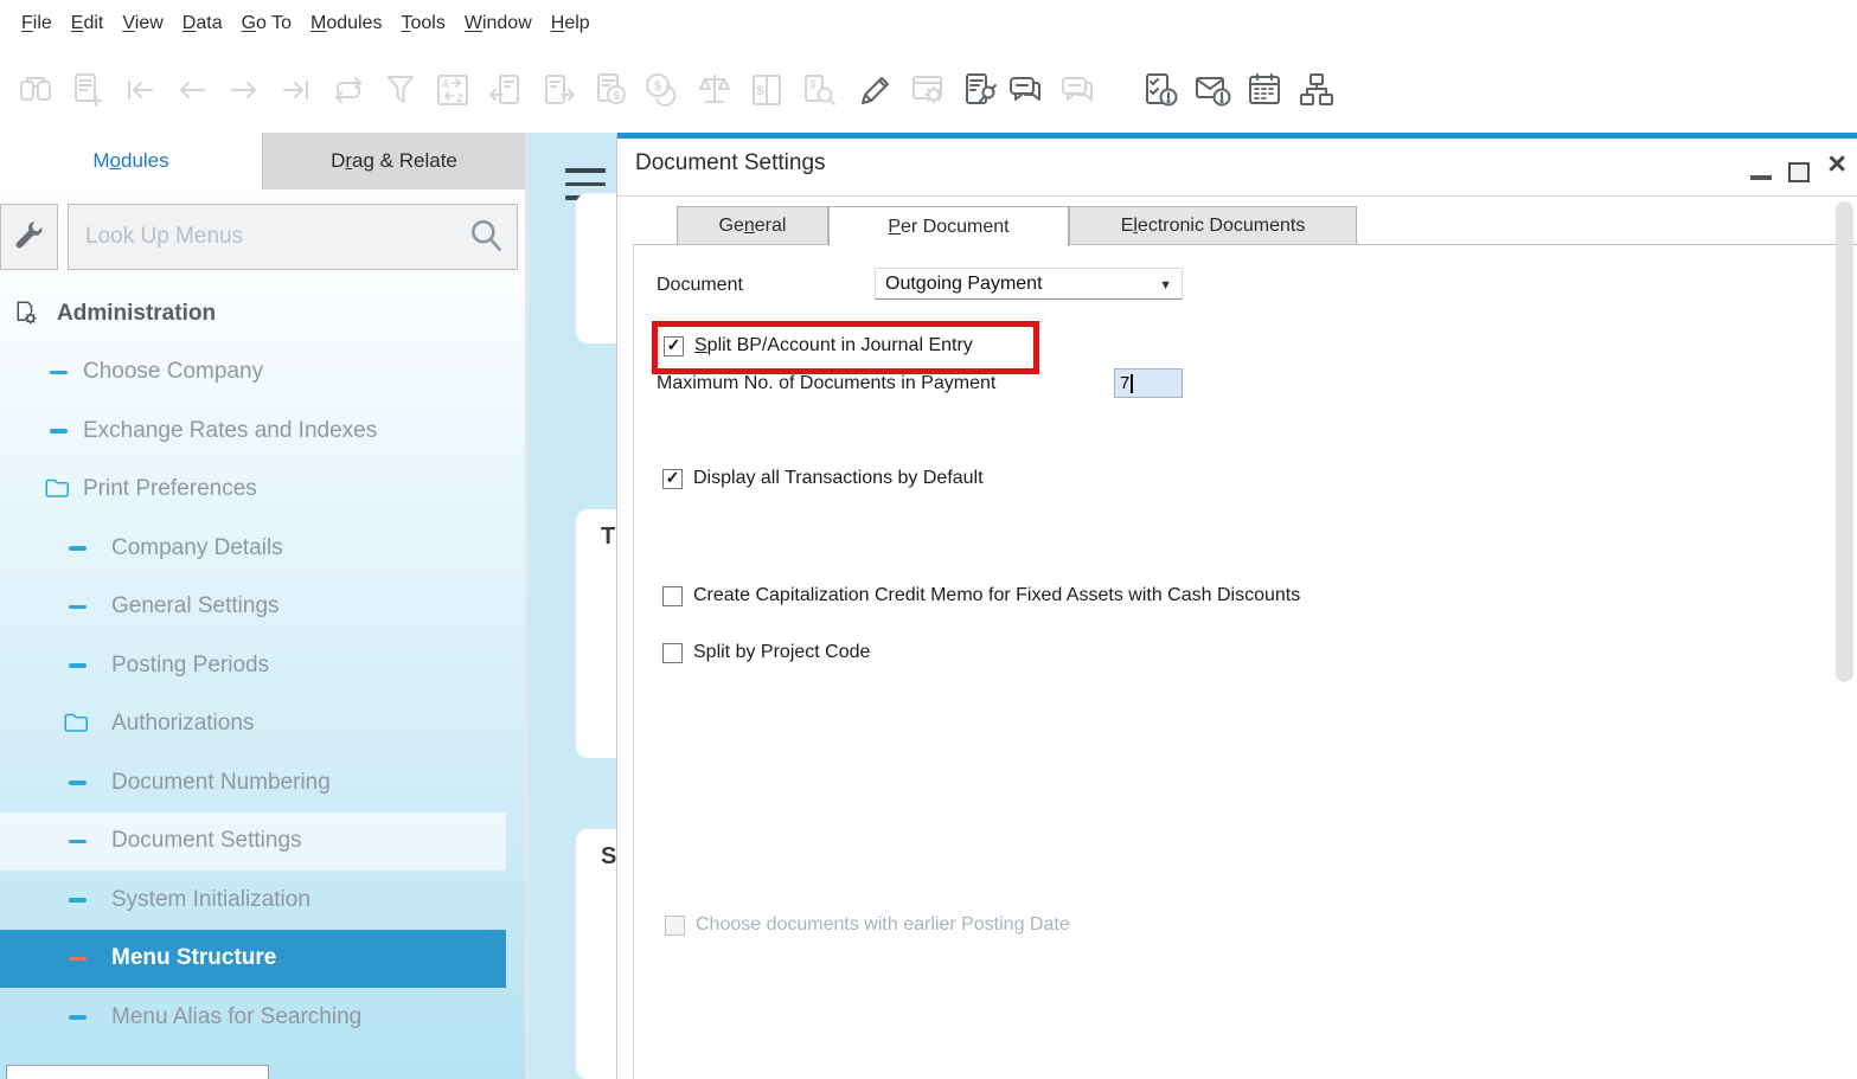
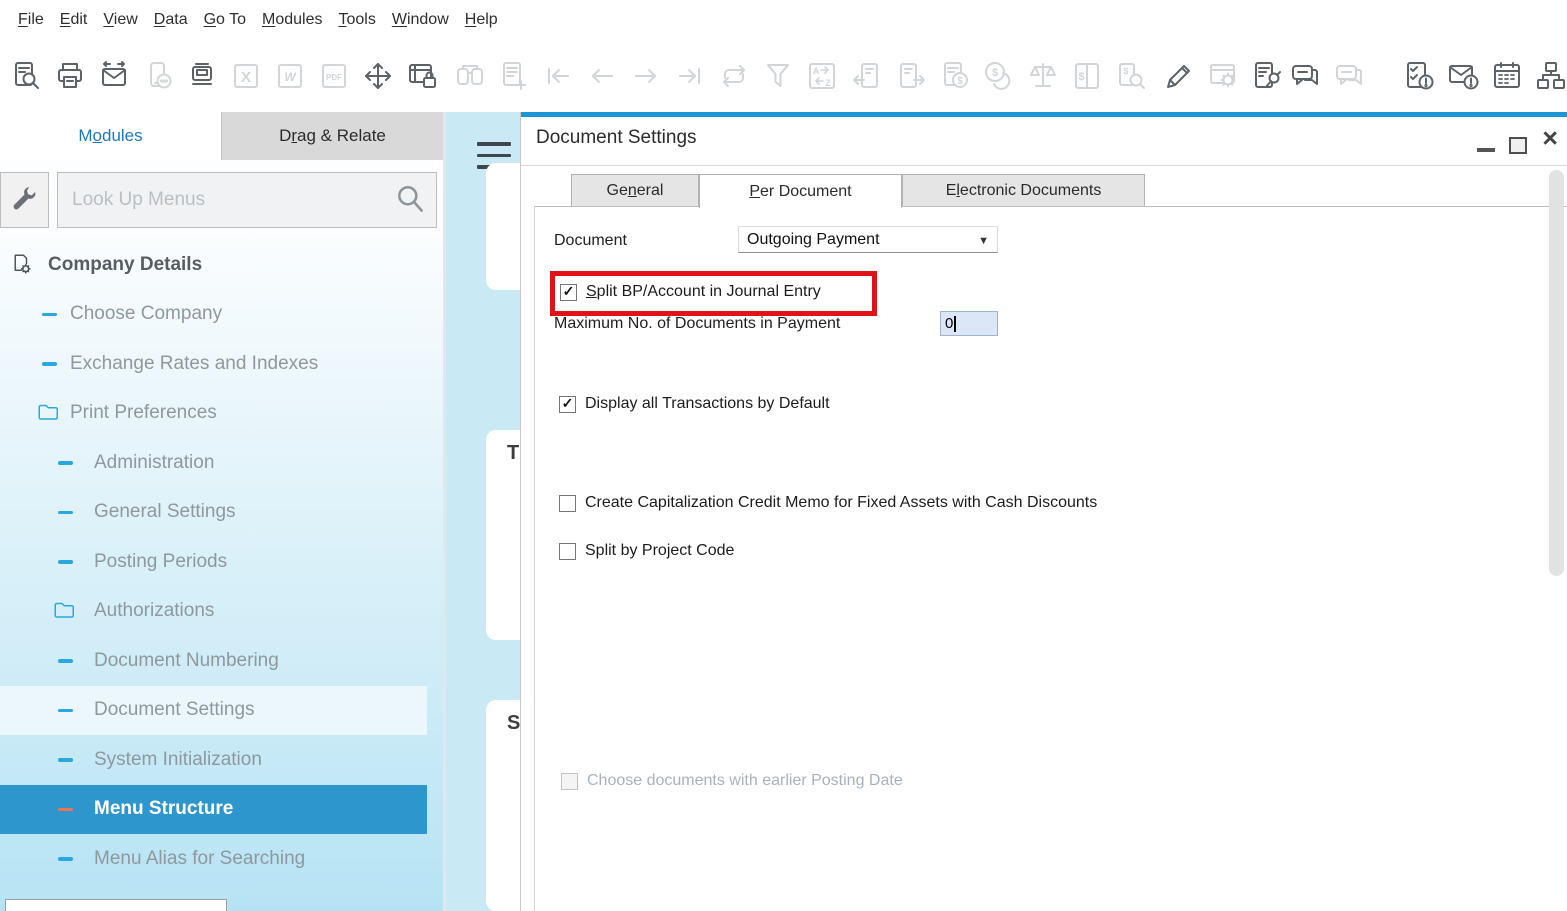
  File
  Edit
  View
  Data
  Go To
  Modules
  Tools
  Window
  Help
+ X
+ W
+ PDF
  A
  Z
  $
  $
  $
  $
  M
  o
  dules
  D
  r
  ag & Relate
  Look Up Menus
- Administration
+ Company Details
  Choose Company
  Exchange Rates and Indexes
  Print Preferences
- Company Details
+ Administration
  General Settings
  Posting Periods
  Authorizations
  Document Numbering
  Document Settings
  System Initialization
  Menu Structure
  Menu Alias for Searching
  T
  S
  Document Settings
  ×
  Ge
  n
  eral
  P
  er Document
  E
  l
  ectronic Documents
  Document
  Outgoing Payment
  Split BP/Account in Journal Entry
  Maximum No. of Documents in Payment
- 7
+ 0
  Display all Transactions by Default
  Create Capitalization Credit Memo for Fixed Assets with Cash Discounts
  Split by Project Code
  Choose documents with earlier Posting Date
